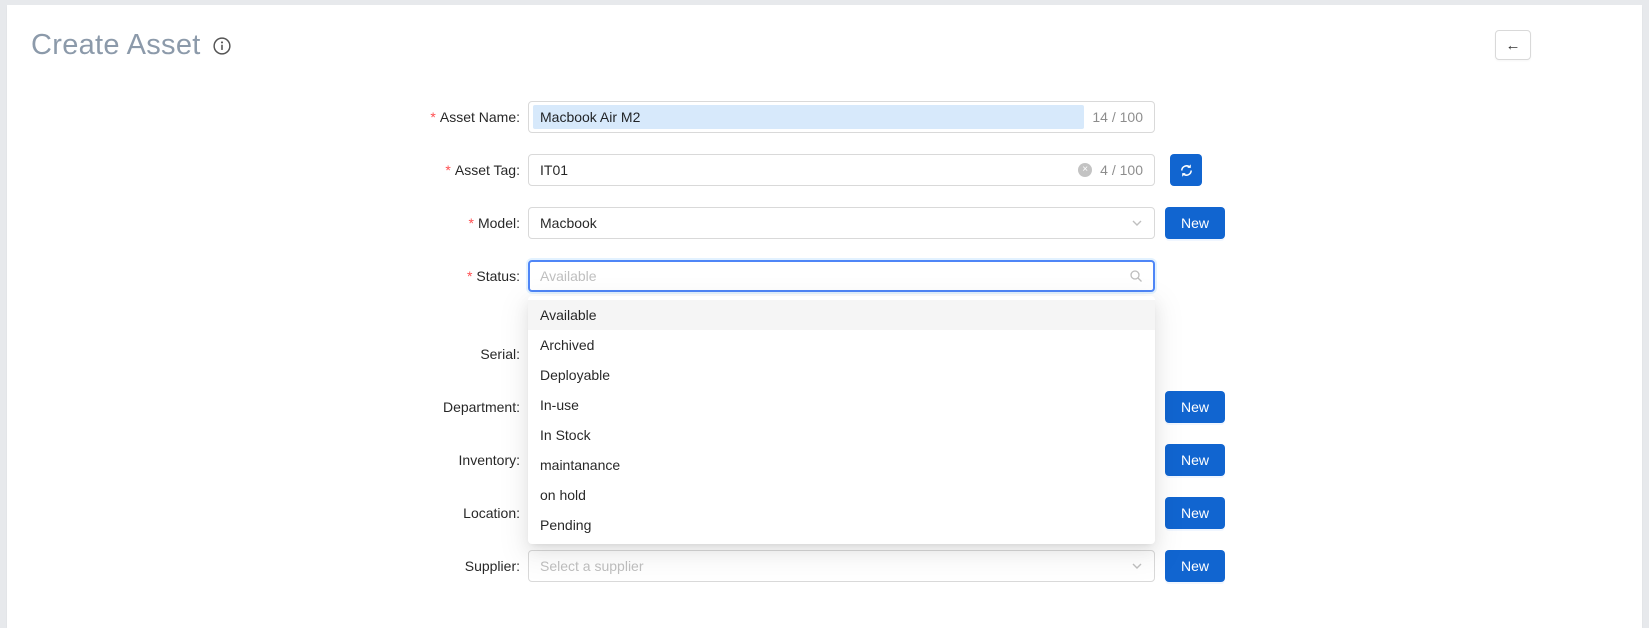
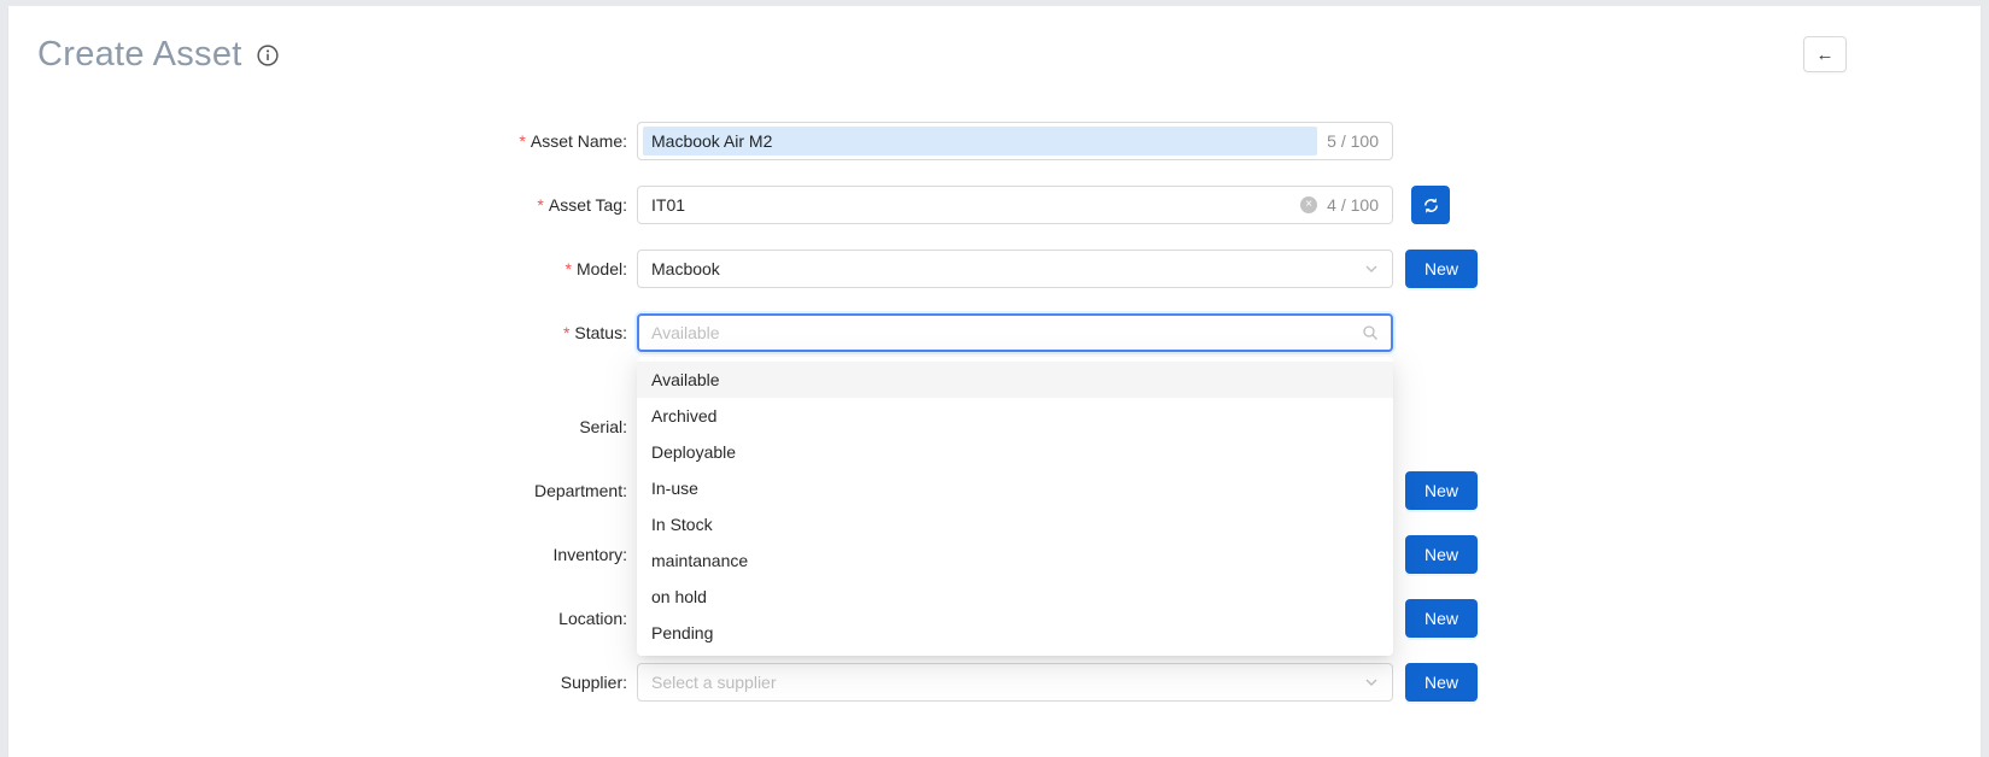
  Create Asset
  ←
  * Asset Name:
  Macbook Air M2
- 14 / 100
+ 5 / 100
  * Asset Tag:
  IT01
  ×
  4 / 100
  * Model:
  Macbook
  New
  * Status:
  Available
  Available
  Archived
  Deployable
  In-use
  In Stock
  maintanance
  on hold
  Pending
  Serial:
  Department:
  New
  Inventory:
  New
  Location:
  New
  Supplier:
  Select a supplier
  New
